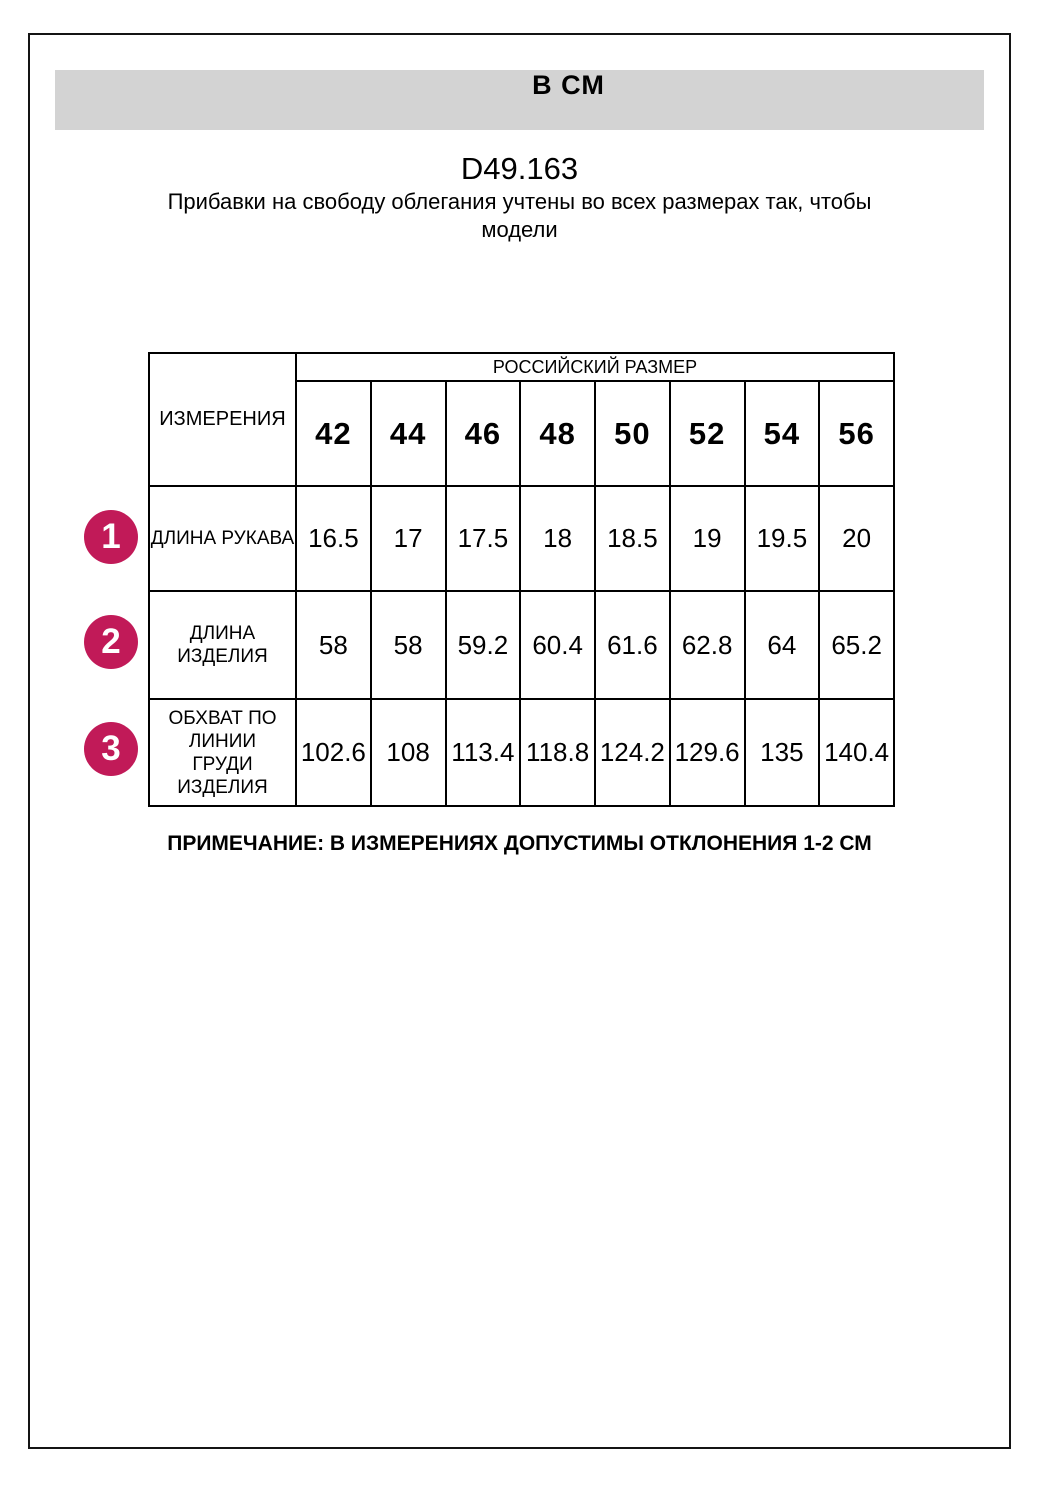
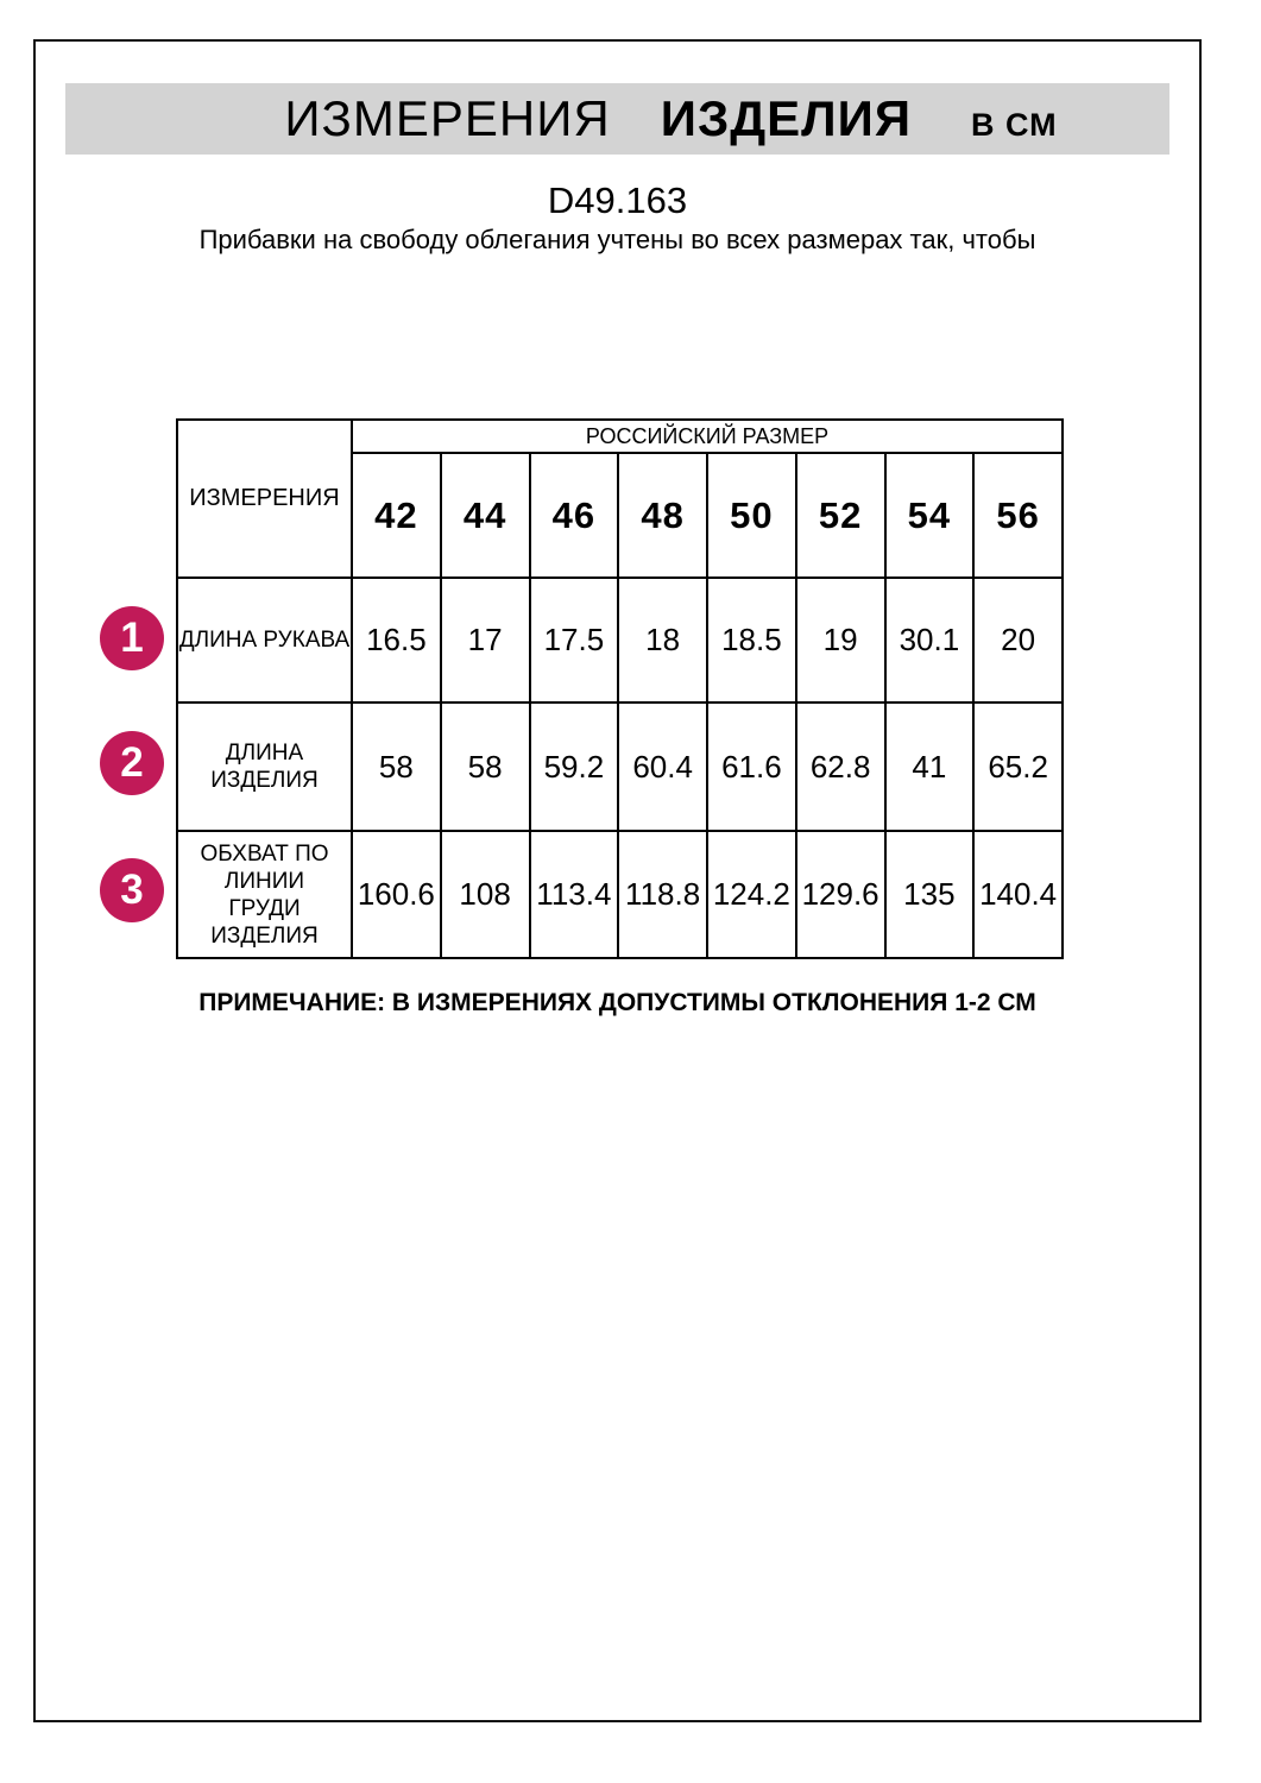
+ ИЗМЕРЕНИЯ
+ ИЗДЕЛИЯ
  В СМ
  D49.163
  Прибавки на свободу облегания учтены во всех размерах так, чтобы
- модели
  ИЗМЕРЕНИЯ	РОССИЙСКИЙ РАЗМЕР
  42	44	46	48	50	52	54	56
- ДЛИНА РУКАВА	16.5	17	17.5	18	18.5	19	19.5	20
+ ДЛИНА РУКАВА	16.5	17	17.5	18	18.5	19	30.1	20
- ДЛИНА ИЗДЕЛИЯ	58	58	59.2	60.4	61.6	62.8	64	65.2
+ ДЛИНА ИЗДЕЛИЯ	58	58	59.2	60.4	61.6	62.8	41	65.2
- ОБХВАТ ПО ЛИНИИ ГРУДИ ИЗДЕЛИЯ	102.6	108	113.4	118.8	124.2	129.6	135	140.4
+ ОБХВАТ ПО ЛИНИИ ГРУДИ ИЗДЕЛИЯ	160.6	108	113.4	118.8	124.2	129.6	135	140.4
  1
  2
  3
  ПРИМЕЧАНИЕ: В ИЗМЕРЕНИЯХ ДОПУСТИМЫ ОТКЛОНЕНИЯ 1-2 СМ
